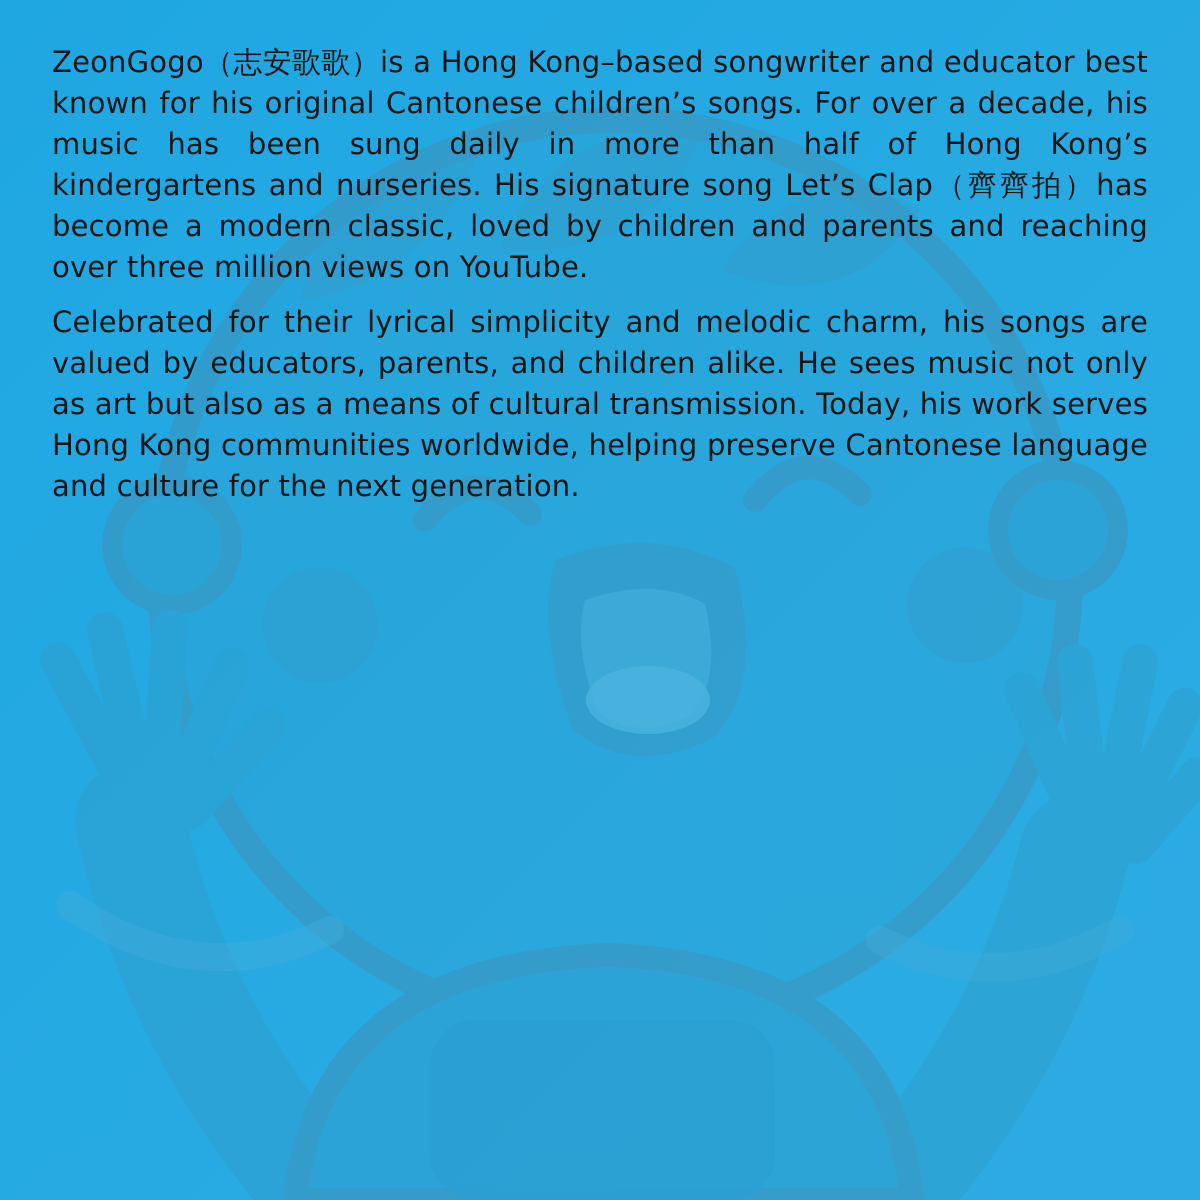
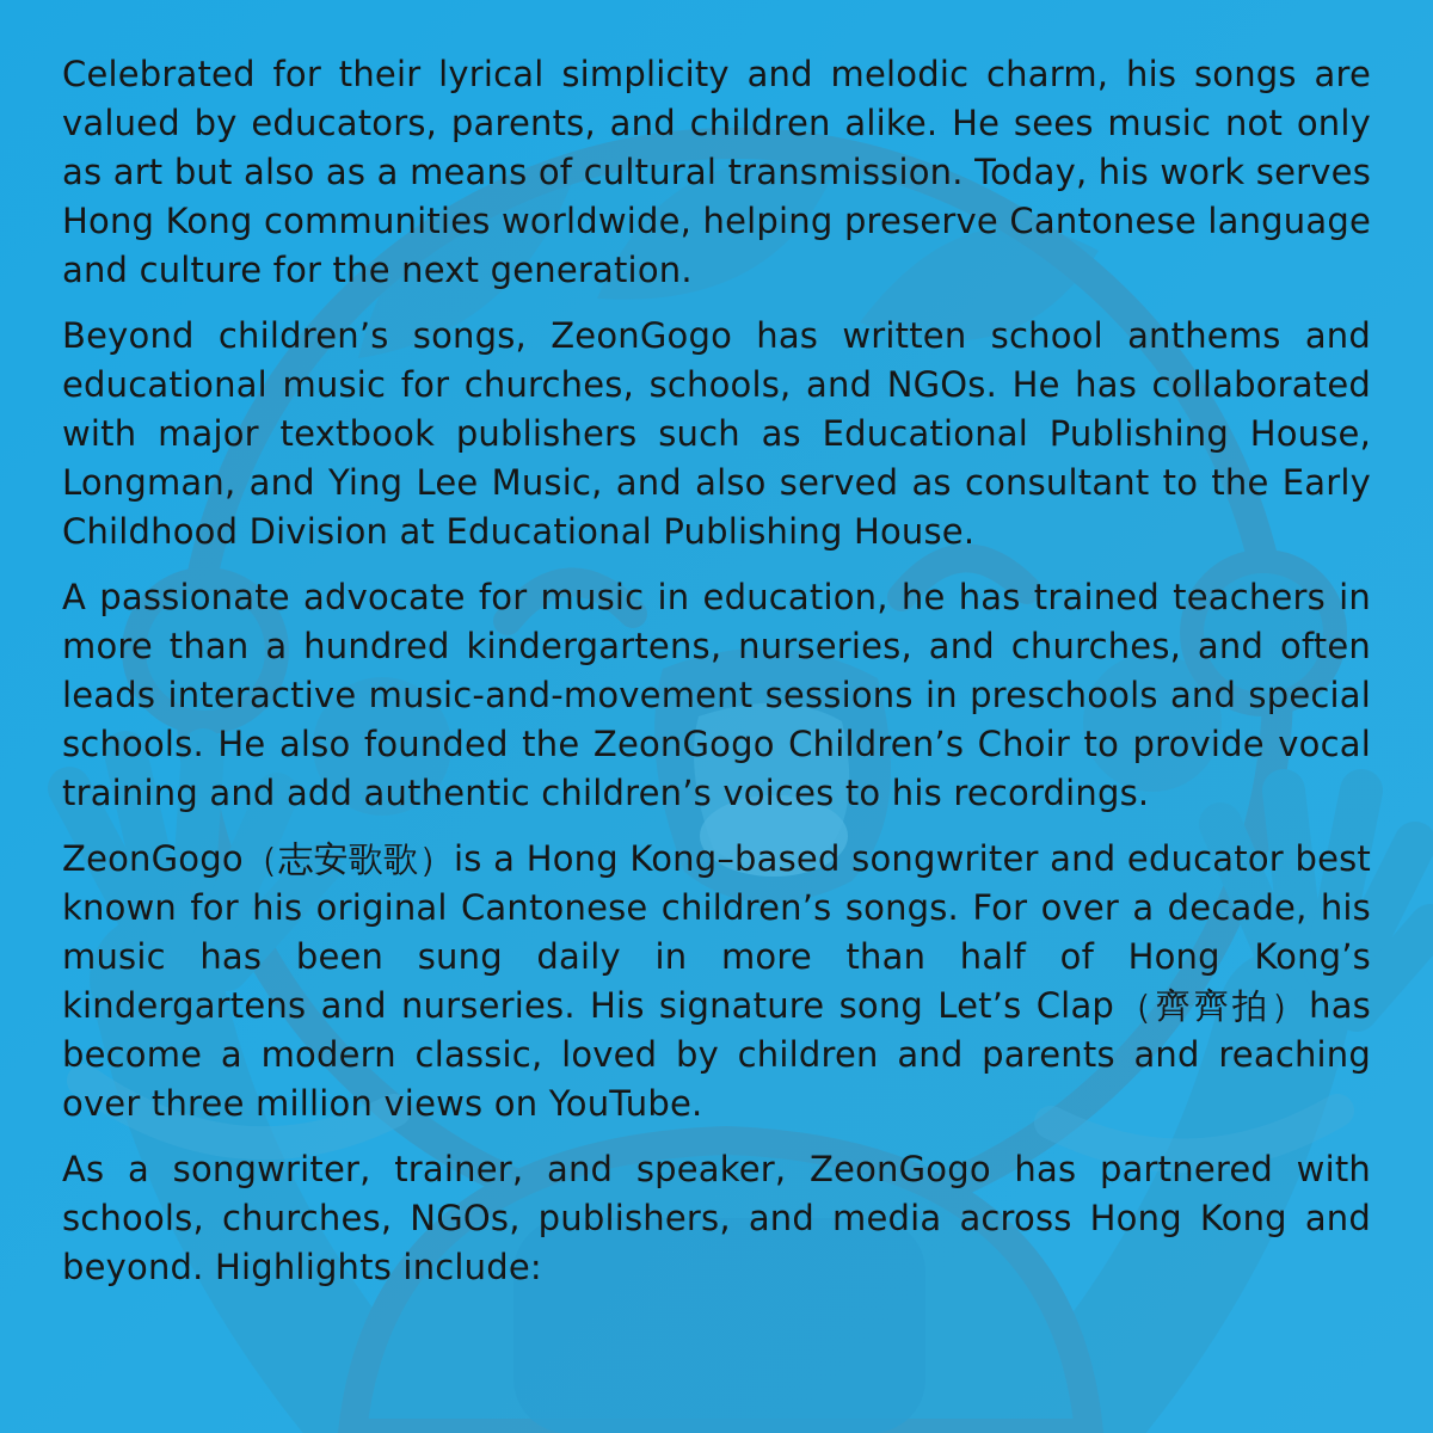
- ZeonGogo（志安歌歌）is a Hong Kong–based songwriter and educator best known for his original Cantonese children’s songs. For over a decade, his music has been sung daily in more than half of Hong Kong’s kindergartens and nurseries. His signature song Let’s Clap（齊齊拍）has become a modern classic, loved by children and parents and reaching over three million views on YouTube.
+ Celebrated for their lyrical simplicity and melodic charm, his songs are valued by educators, parents, and children alike. He sees music not only as art but also as a means of cultural transmission. Today, his work serves Hong Kong communities worldwide, helping preserve Cantonese language and culture for the next generation.
+ Beyond children’s songs, ZeonGogo has written school anthems and educational music for churches, schools, and NGOs. He has collaborated with major textbook publishers such as Educational Publishing House, Longman, and Ying Lee Music, and also served as consultant to the Early Childhood Division at Educational Publishing House.
+ A passionate advocate for music in education, he has trained teachers in more than a hundred kindergartens, nurseries, and churches, and often leads interactive music-and-movement sessions in preschools and special schools. He also founded the ZeonGogo Children’s Choir to provide vocal training and add authentic children’s voices to his recordings.
- Celebrated for their lyrical simplicity and melodic charm, his songs are valued by educators, parents, and children alike. He sees music not only as art but also as a means of cultural transmission. Today, his work serves Hong Kong communities worldwide, helping preserve Cantonese language and culture for the next generation.
+ ZeonGogo（志安歌歌）is a Hong Kong–based songwriter and educator best known for his original Cantonese children’s songs. For over a decade, his music has been sung daily in more than half of Hong Kong’s kindergartens and nurseries. His signature song Let’s Clap（齊齊拍）has become a modern classic, loved by children and parents and reaching over three million views on YouTube.
+ As a songwriter, trainer, and speaker, ZeonGogo has partnered with schools, churches, NGOs, publishers, and media across Hong Kong and beyond. Highlights include:
